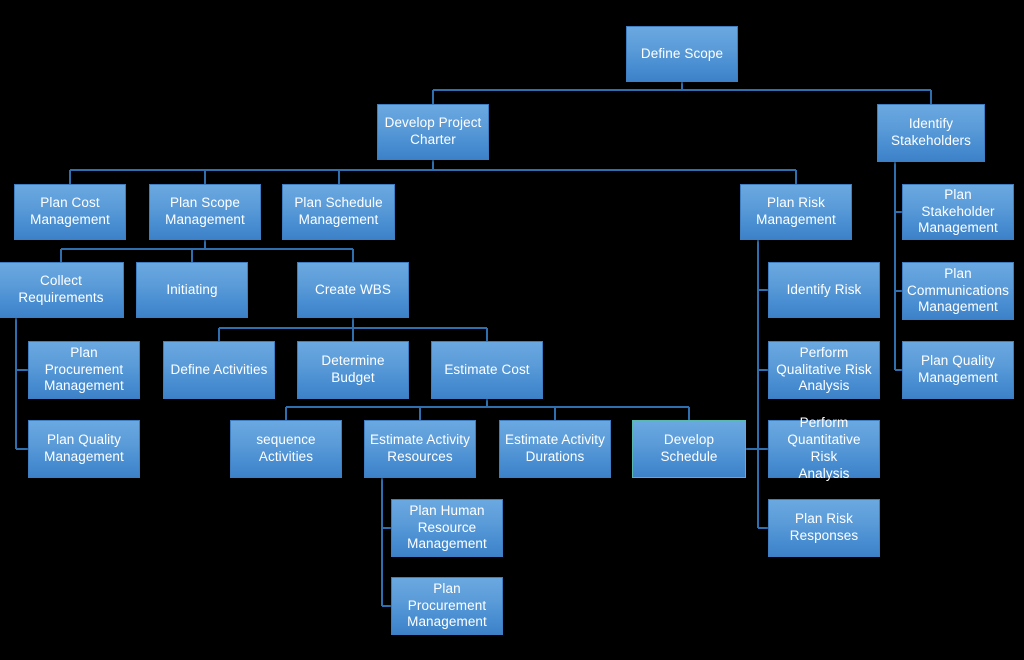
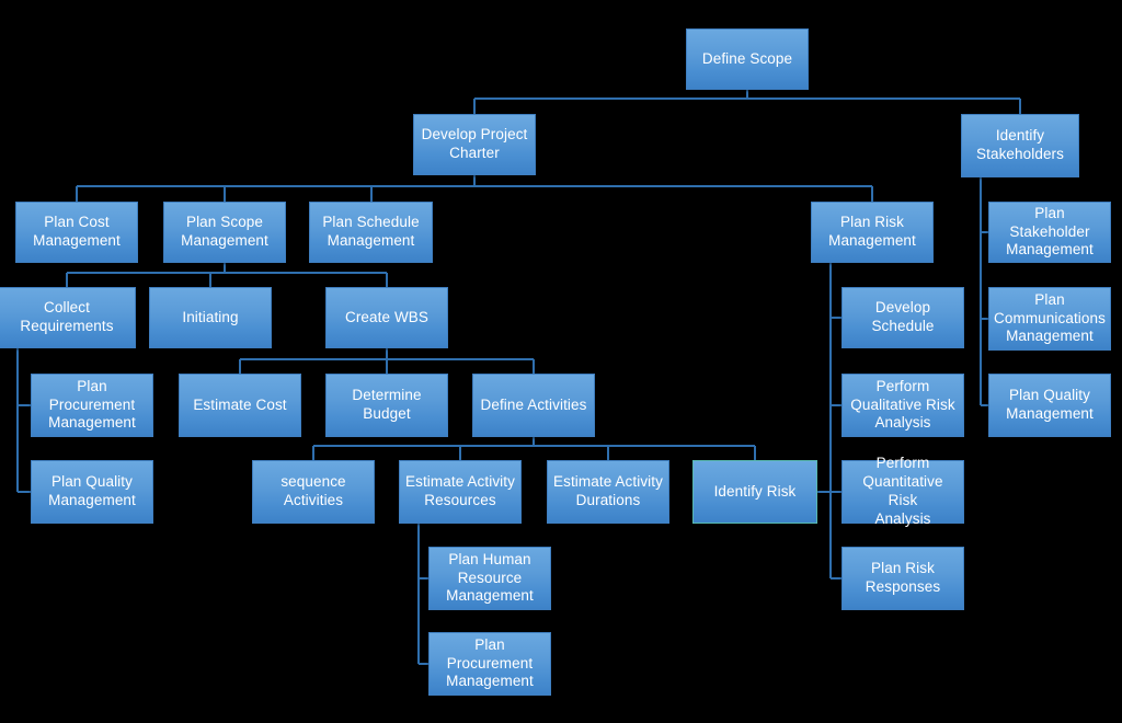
  Define Scope
  Develop Project
  Charter
  Identify
  Stakeholders
  Plan Cost
  Management
  Plan Scope
  Management
  Plan Schedule
  Management
  Plan Risk
  Management
  Plan Stakeholder
  Management
  Collect
  Requirements
  Initiating
  Create WBS
- Identify Risk
+ Develop Schedule
  Plan
  Communications
  Management
  Plan
  Procurement
  Management
- Define Activities
+ Estimate Cost
  Determine
  Budget
- Estimate Cost
+ Define Activities
  Perform
  Qualitative Risk
  Analysis
  Plan Quality
  Management
  Plan Quality
  Management
  sequence
  Activities
  Estimate Activity
  Resources
  Estimate Activity
  Durations
- Develop Schedule
+ Identify Risk
  Perform
  Quantitative Risk
  Analysis
  Plan Human
  Resource
  Management
  Plan Risk
  Responses
  Plan
  Procurement
  Management
